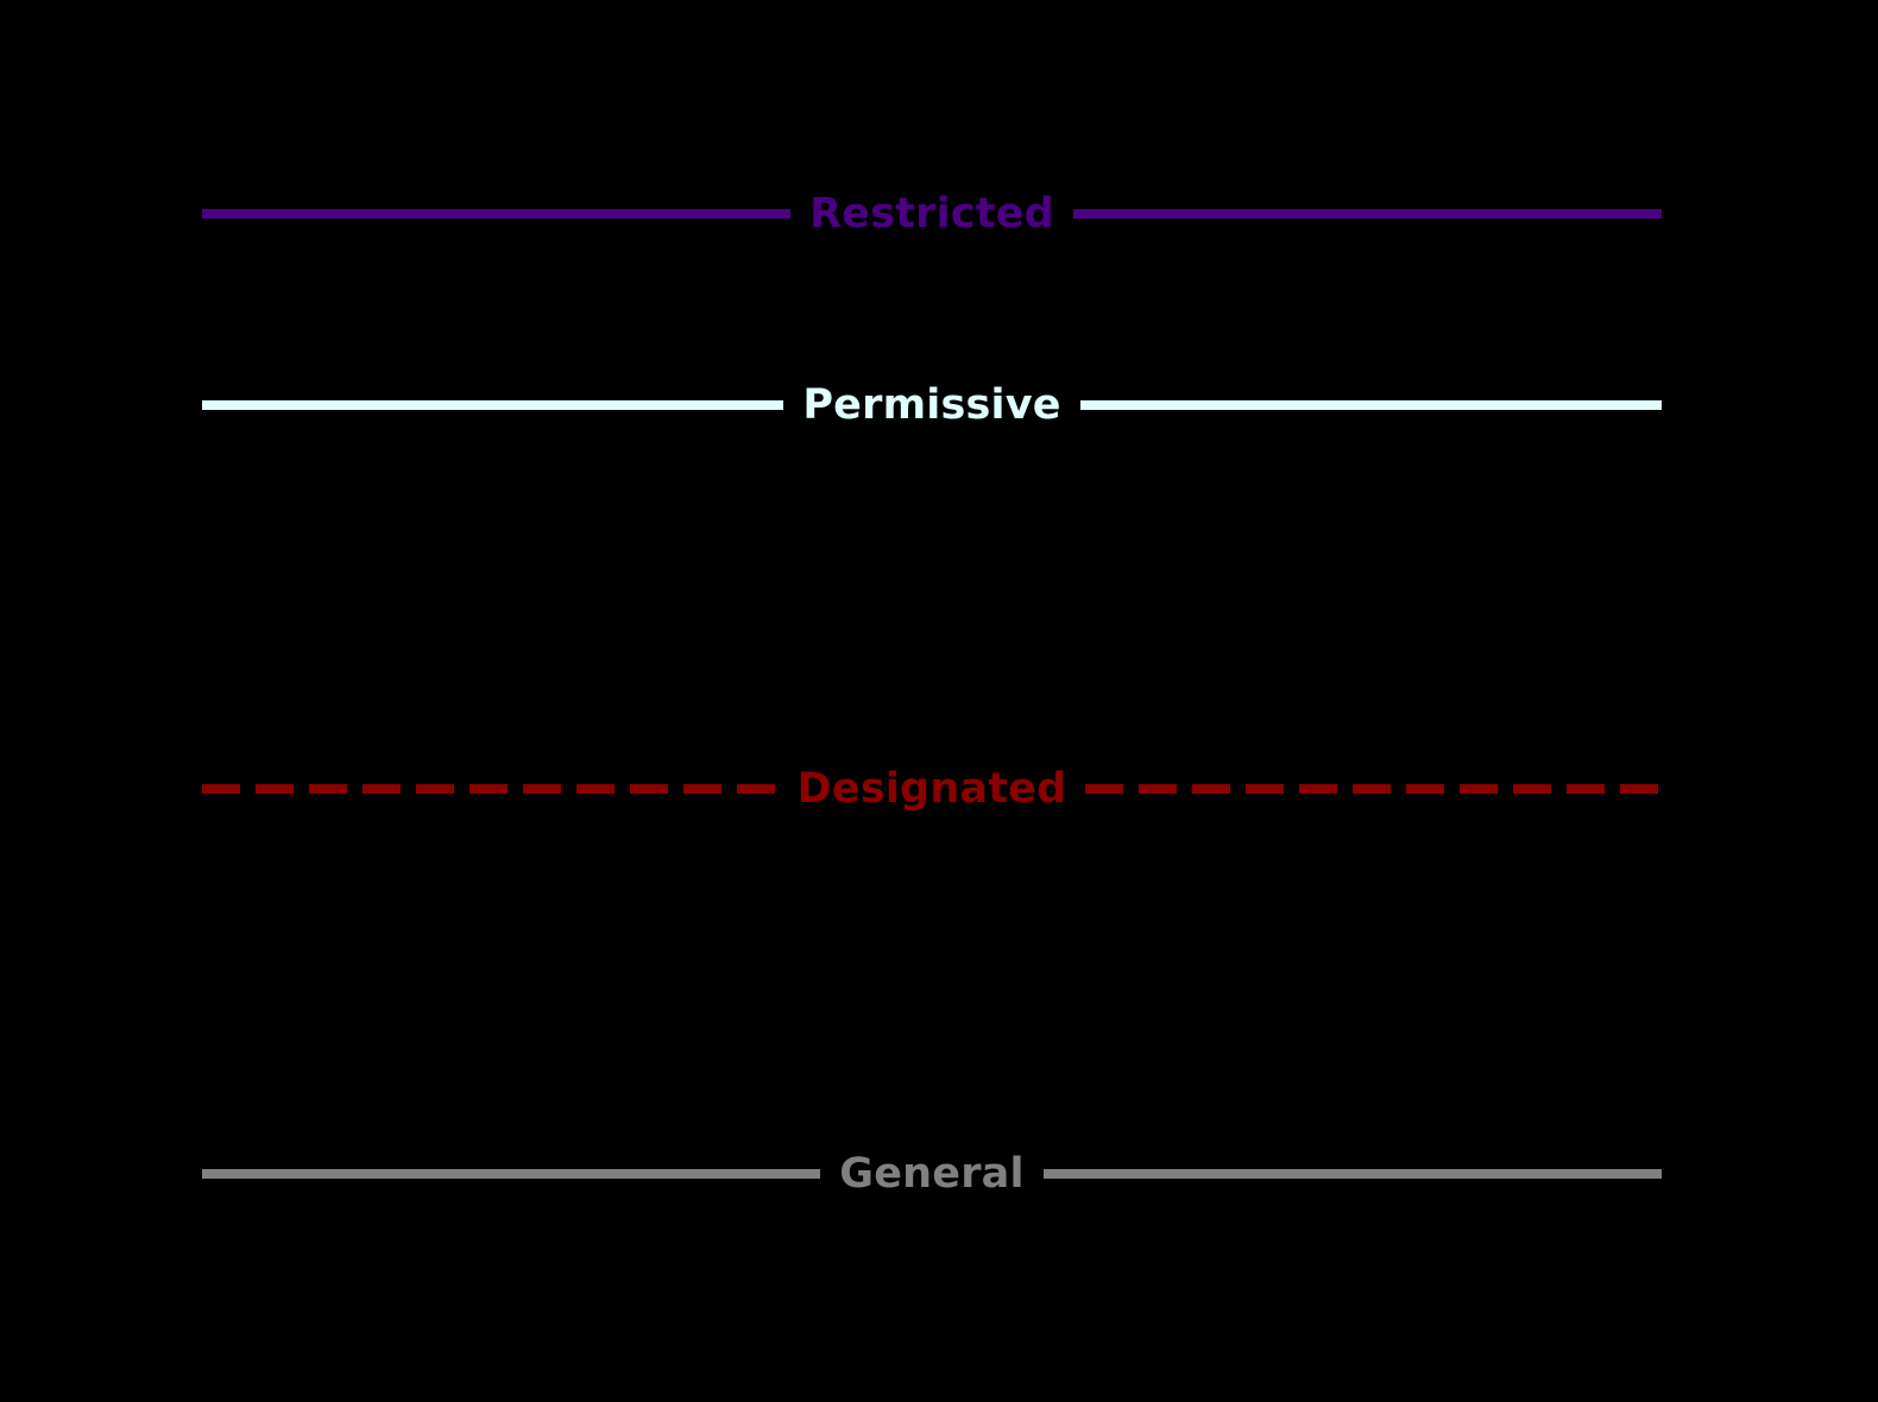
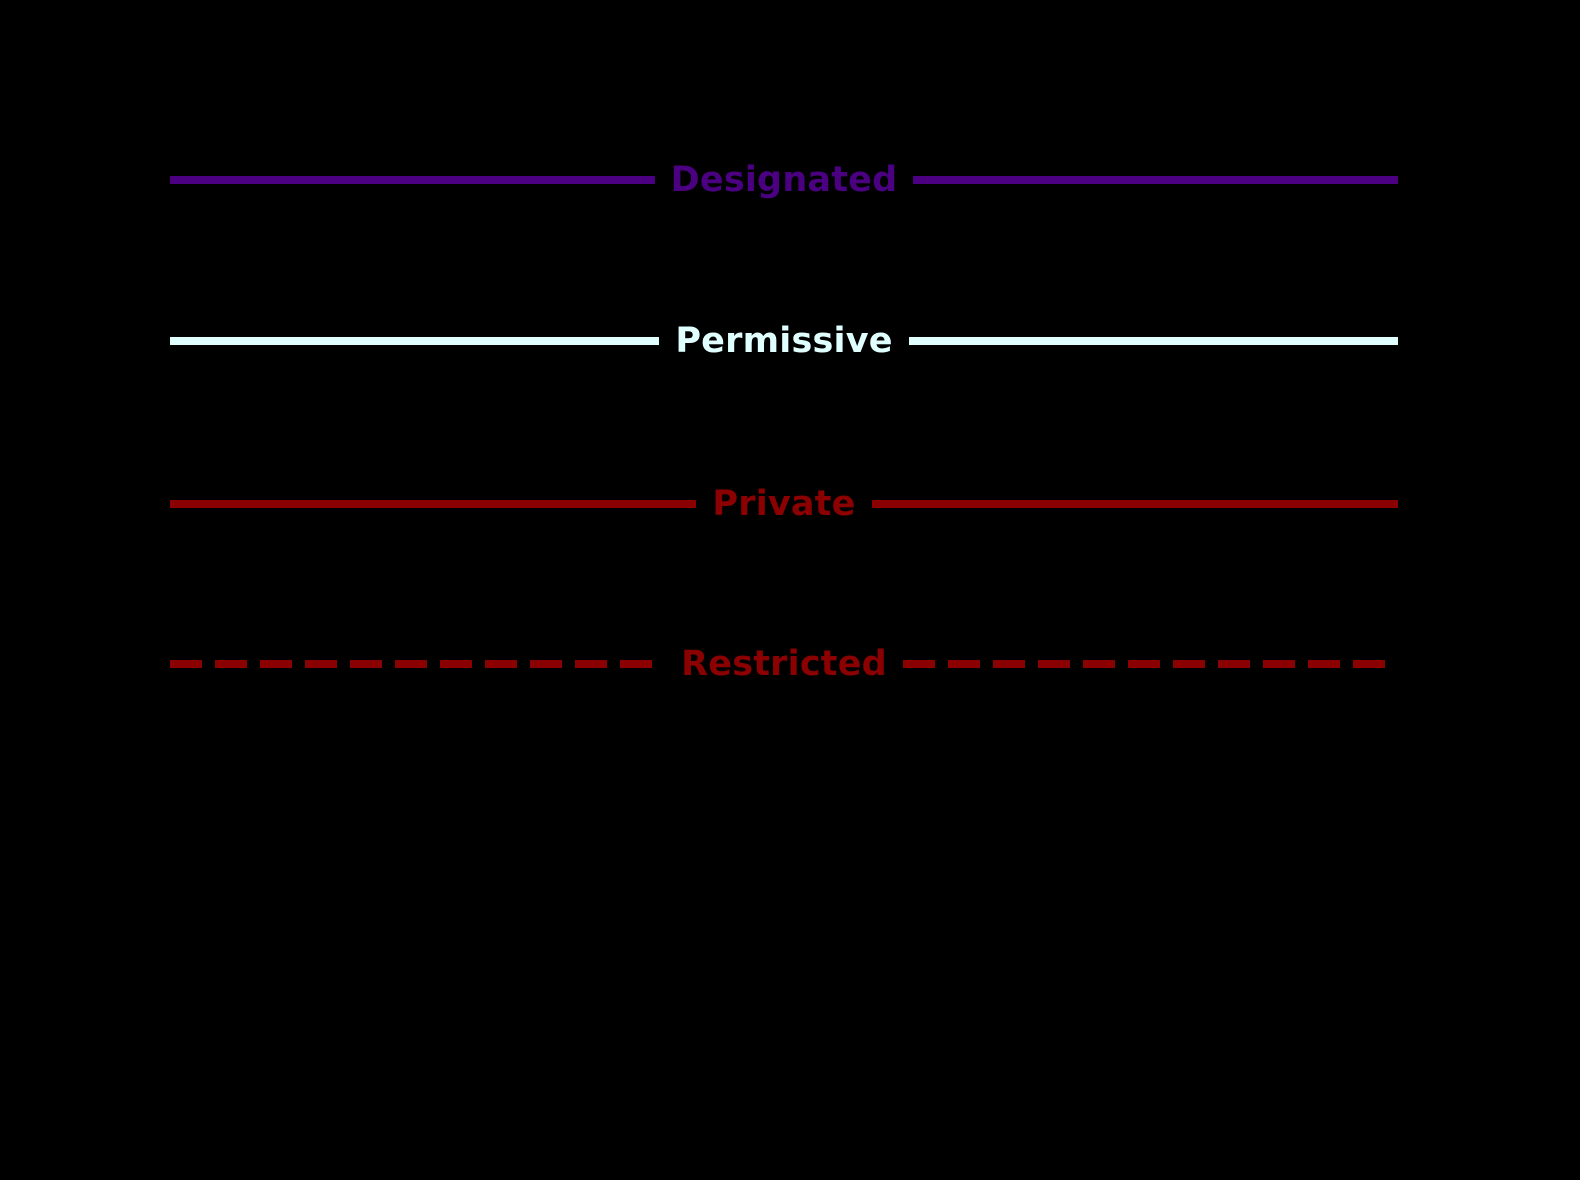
- Restricted
+ Designated
  Permissive
+ Private
- Designated
+ Restricted
- General
